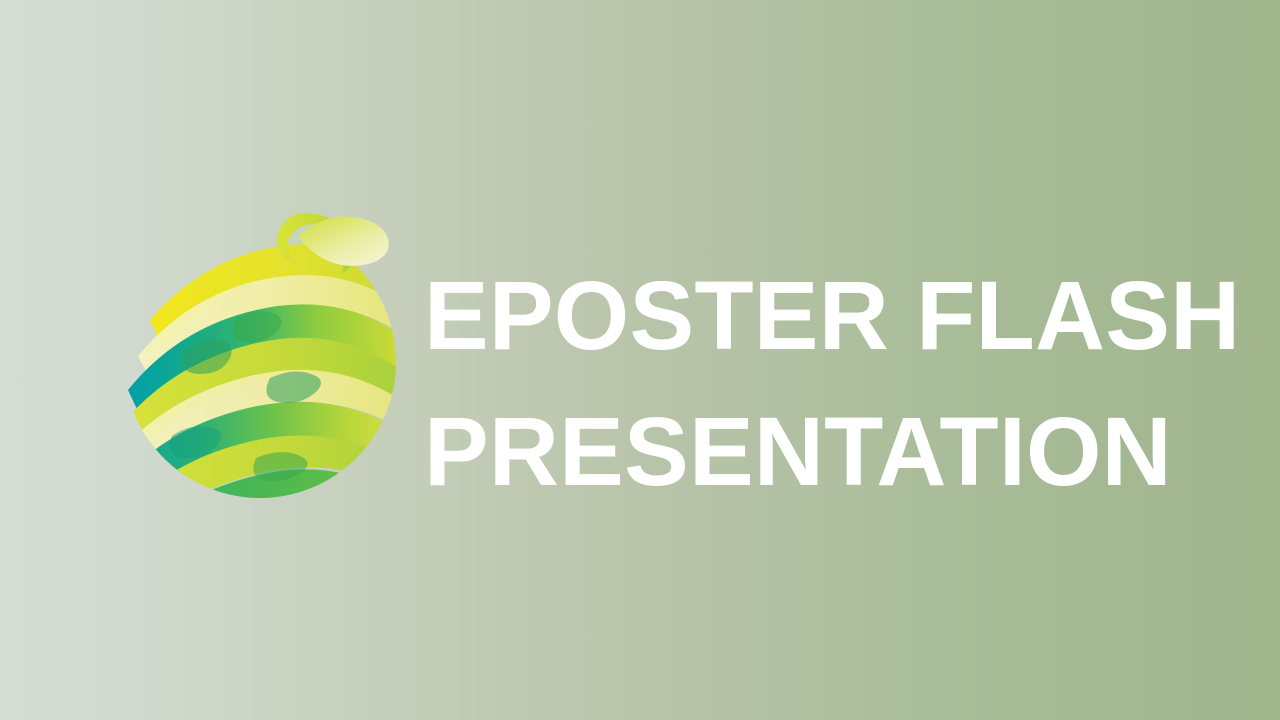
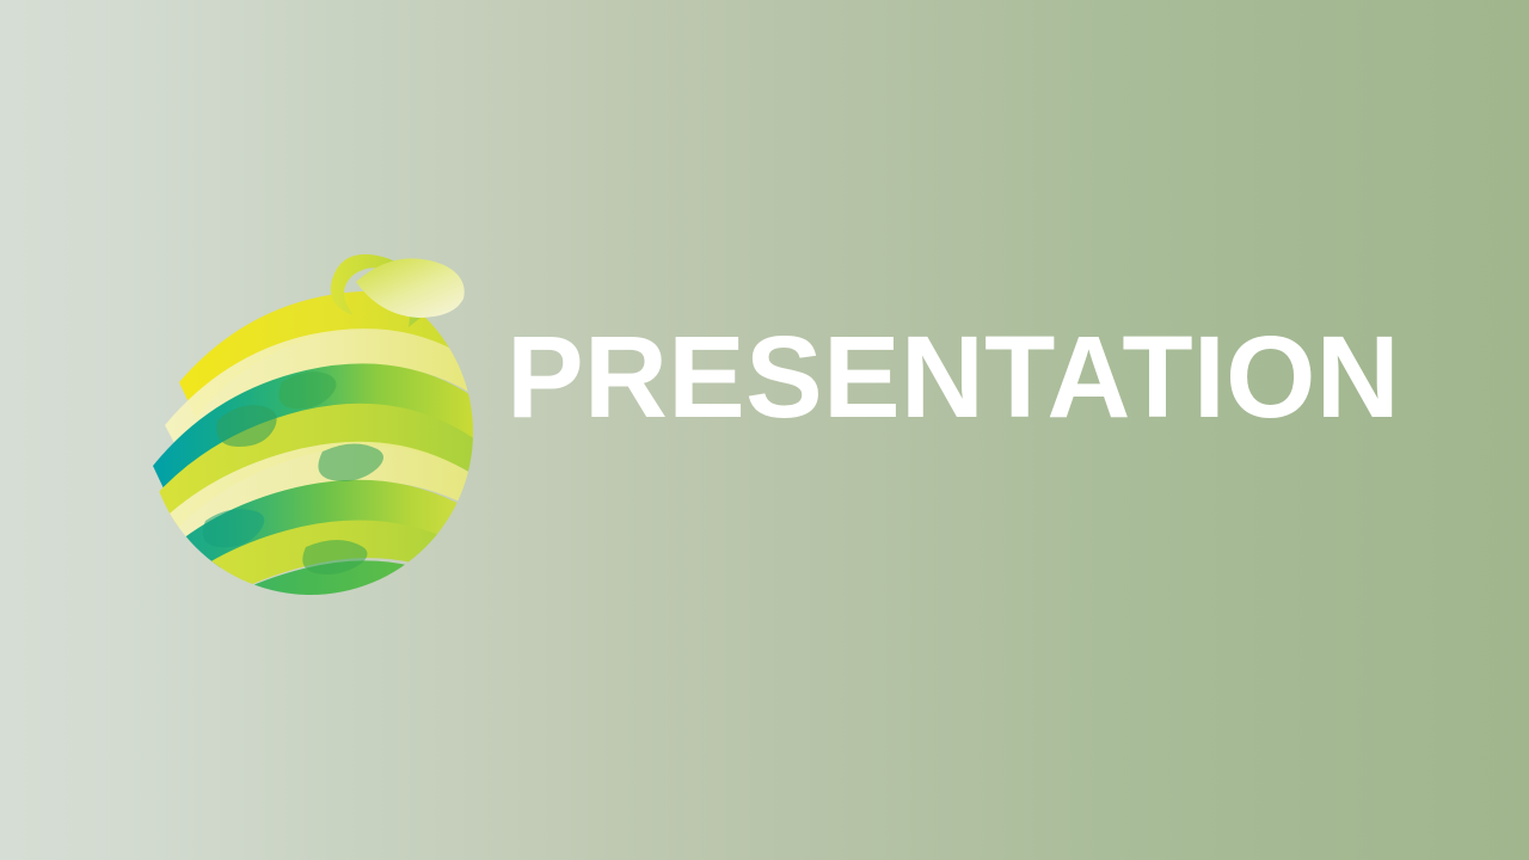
- EPOSTER FLASH
  PRESENTATION
